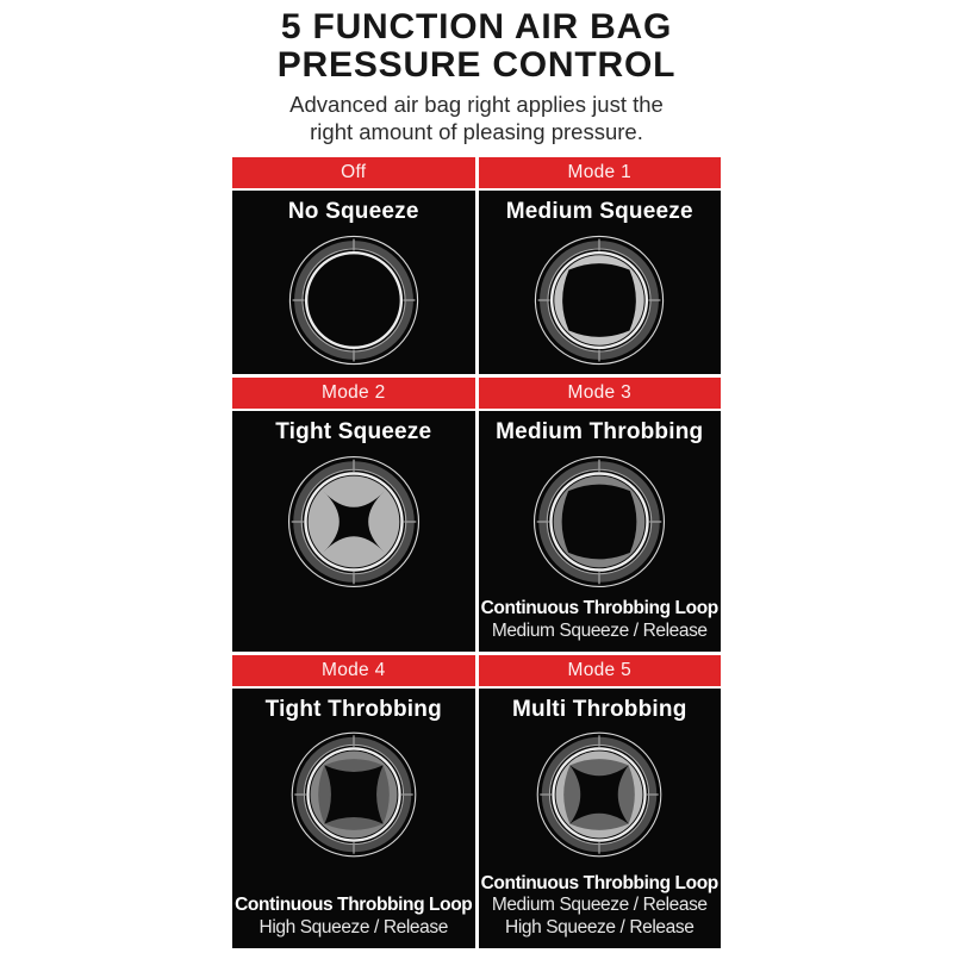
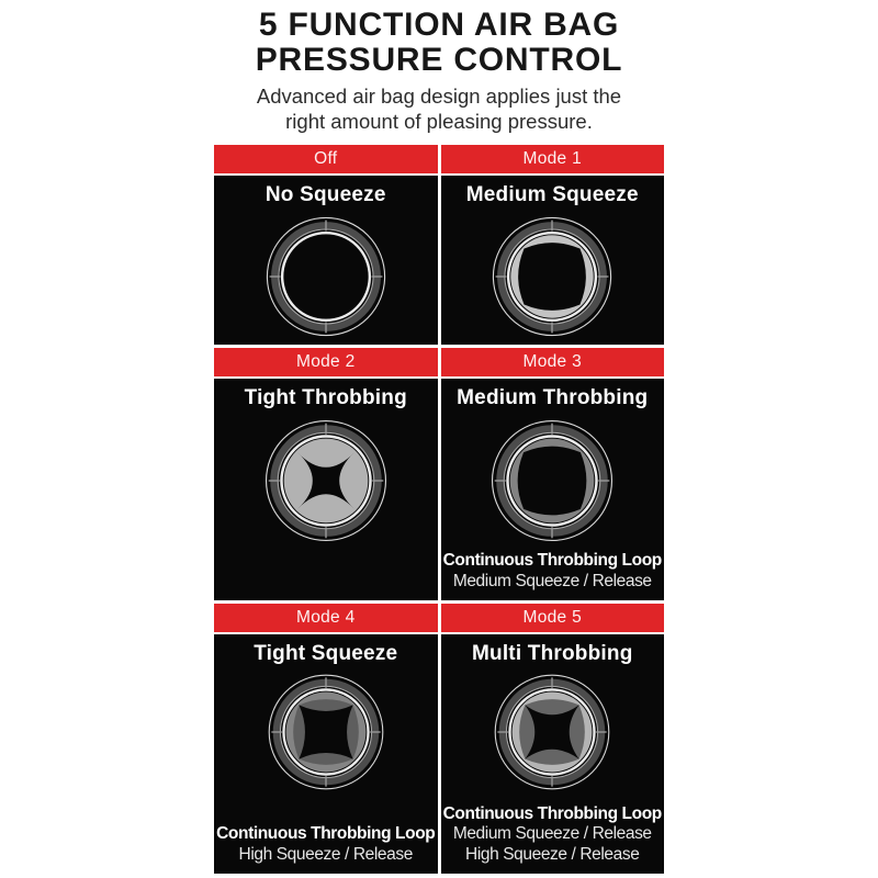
  5 FUNCTION AIR BAG
  PRESSURE CONTROL
- Advanced air bag right applies just the
+ Advanced air bag design applies just the
  right amount of pleasing pressure.
  Off
  No Squeeze
  Mode 1
  Medium Squeeze
  Mode 2
- Tight Squeeze
+ Tight Throbbing
  Mode 3
  Medium Throbbing
  Continuous Throbbing Loop
  Medium Squeeze / Release
  Mode 4
- Tight Throbbing
+ Tight Squeeze
  Continuous Throbbing Loop
  High Squeeze / Release
  Mode 5
  Multi Throbbing
  Continuous Throbbing Loop
  Medium Squeeze / Release
  High Squeeze / Release
